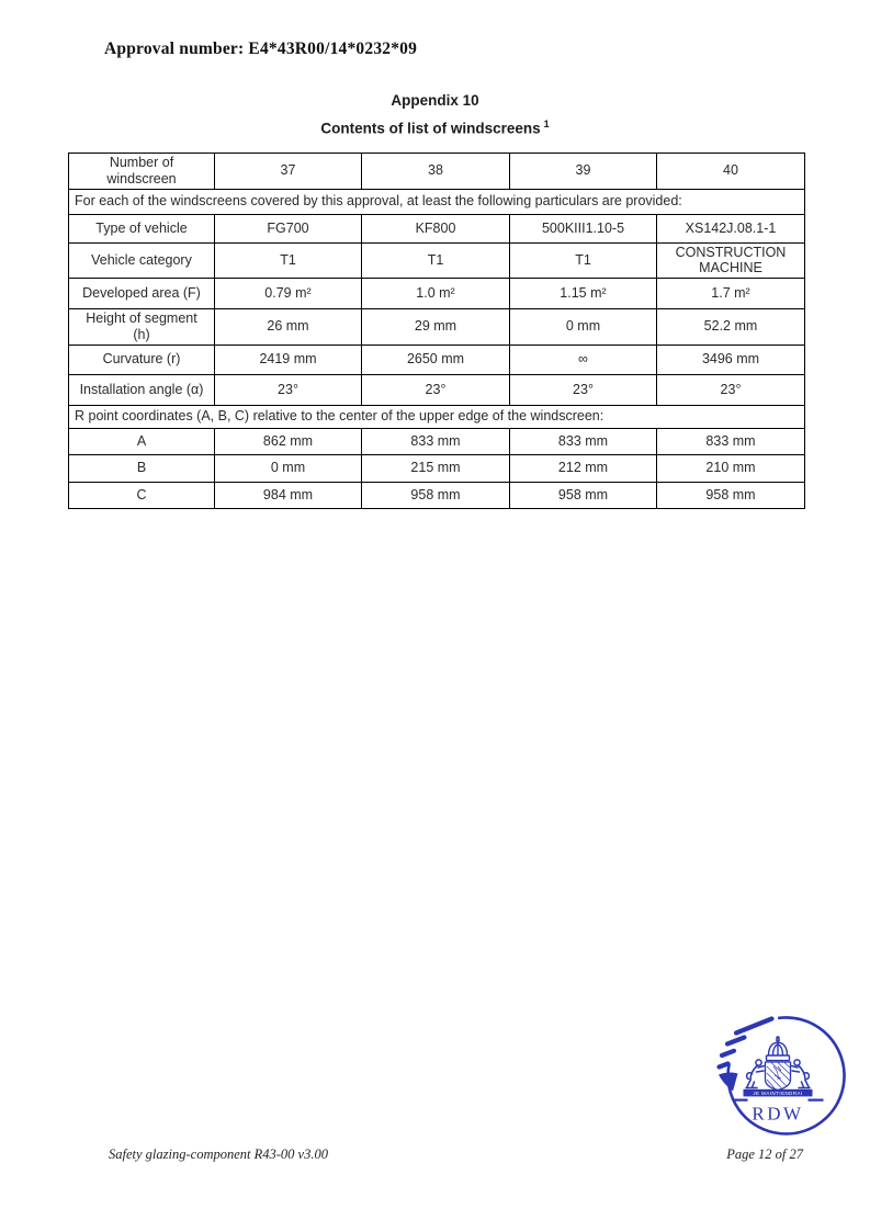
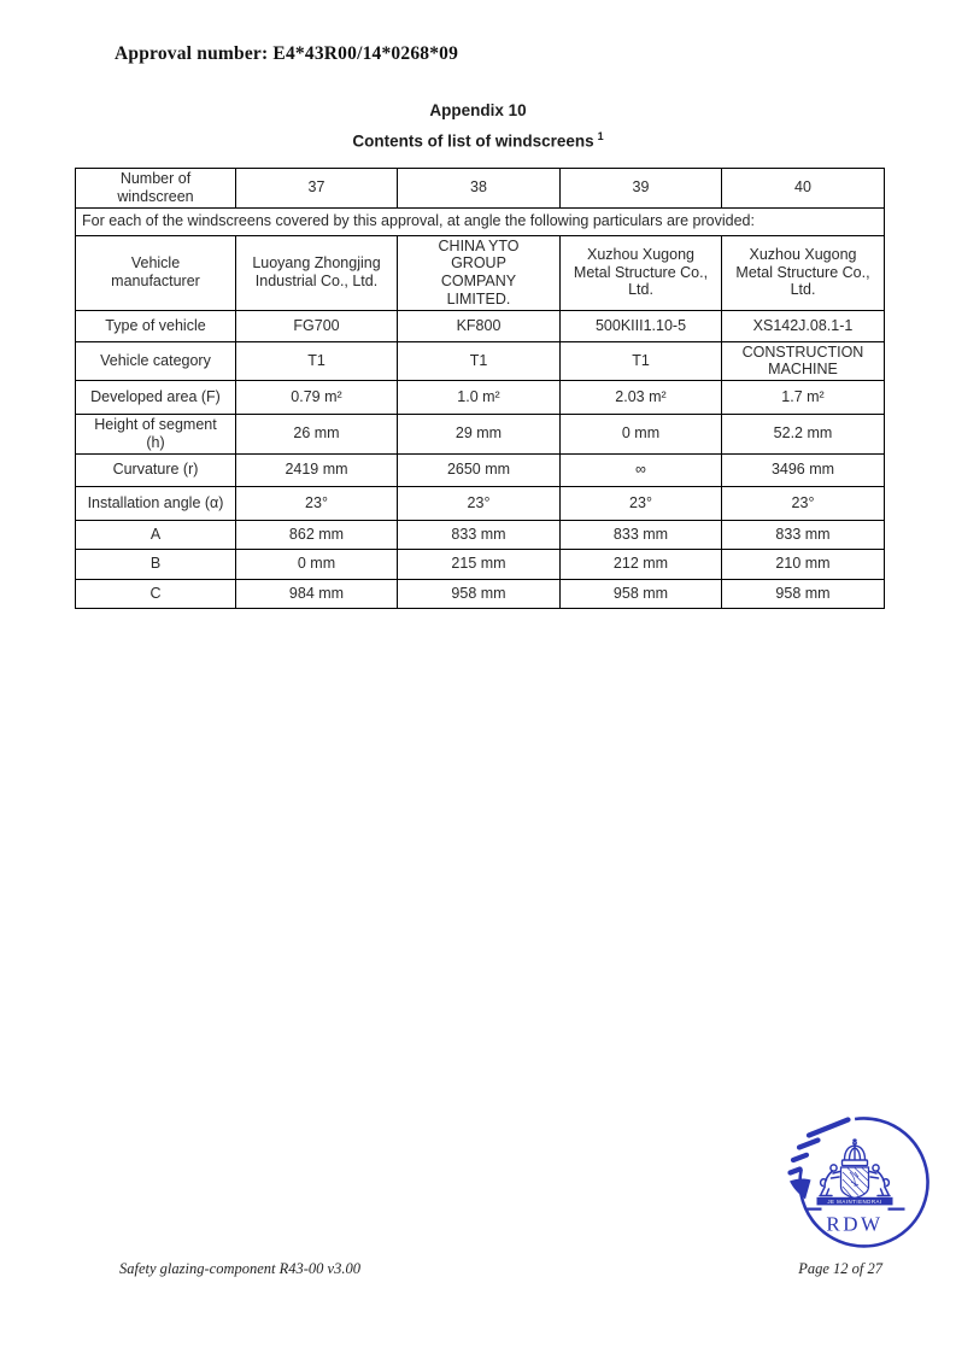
- Approval number: E4*43R00/14*0232*09
+ Approval number: E4*43R00/14*0268*09
  Appendix 10
  Contents of list of windscreens 1
  Number of windscreen	37	38	39	40
- For each of the windscreens covered by this approval, at least the following particulars are provided:
+ For each of the windscreens covered by this approval, at angle the following particulars are provided:
+ Vehicle manufacturer	Luoyang Zhongjing Industrial Co., Ltd.	CHINA YTO GROUP COMPANY LIMITED.	Xuzhou Xugong Metal Structure Co., Ltd.	Xuzhou Xugong Metal Structure Co., Ltd.
  Type of vehicle	FG700	KF800	500KIII1.10-5	XS142J.08.1-1
  Vehicle category	T1	T1	T1	CONSTRUCTION MACHINE
- Developed area (F)	0.79 m²	1.0 m²	1.15 m²	1.7 m²
+ Developed area (F)	0.79 m²	1.0 m²	2.03 m²	1.7 m²
  Height of segment (h)	26 mm	29 mm	0 mm	52.2 mm
  Curvature (r)	2419 mm	2650 mm	∞	3496 mm
  Installation angle (α)	23°	23°	23°	23°
- R point coordinates (A, B, C) relative to the center of the upper edge of the windscreen:
  A	862 mm	833 mm	833 mm	833 mm
  B	0 mm	215 mm	212 mm	210 mm
  C	984 mm	958 mm	958 mm	958 mm
  RDW
  Safety glazing-component R43-00 v3.00
  Page 12 of 27
